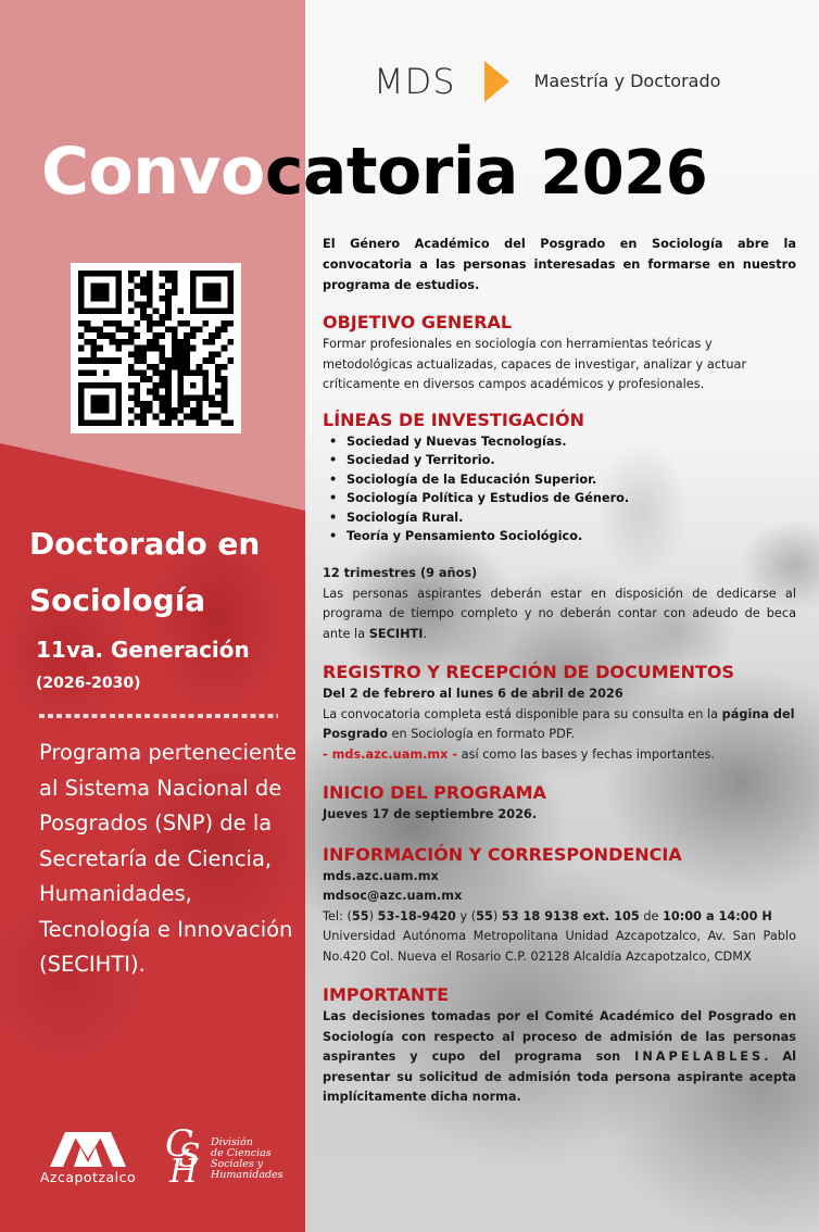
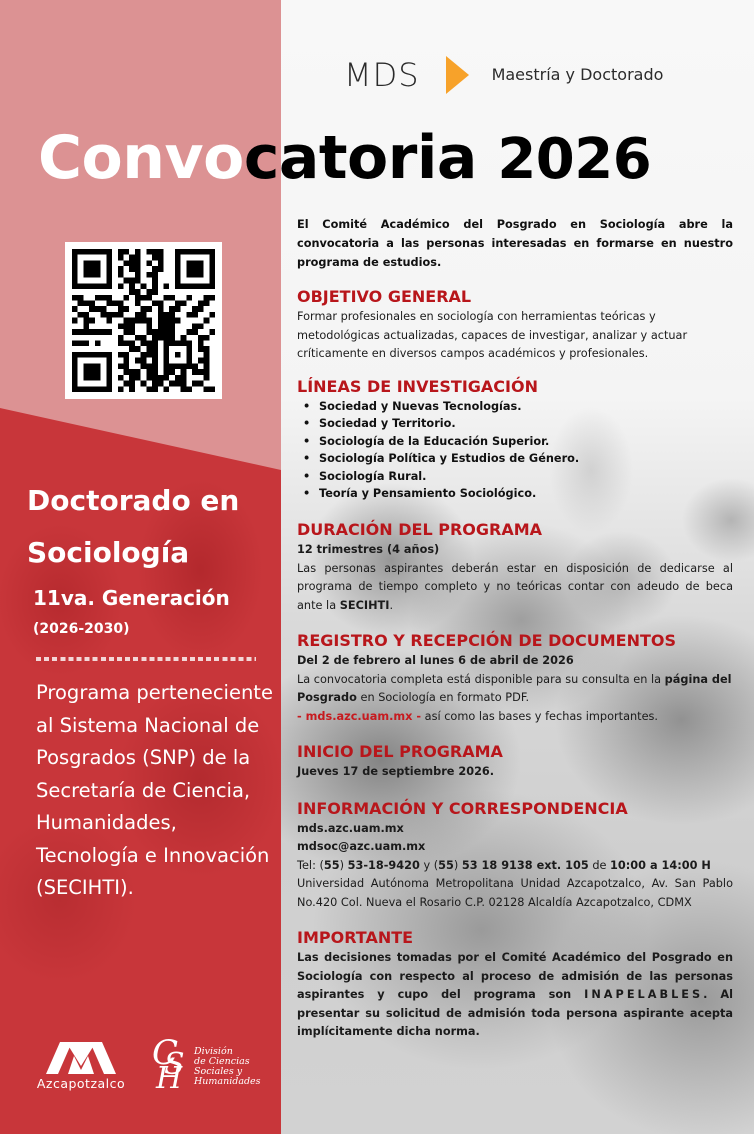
  MDS
  Maestría y Doctorado
  Convocatoria 2026
  Doctorado en
  Sociología
  11va. Generación
  (2026-2030)
  Programa perteneciente al Sistema Nacional de Posgrados (SNP) de la Secretaría de Ciencia, Humanidades, Tecnología e Innovación (SECIHTI).
  Azcapotzalco
  C
  S
  H
  División
  de Ciencias
  Sociales y
  Humanidades
- El Género Académico del Posgrado en Sociología abre la convocatoria a las personas interesadas en formarse en nuestro programa de estudios.
+ El Comité Académico del Posgrado en Sociología abre la convocatoria a las personas interesadas en formarse en nuestro programa de estudios.
  OBJETIVO GENERAL
  Formar profesionales en sociología con herramientas teóricas y metodológicas actualizadas, capaces de investigar, analizar y actuar críticamente en diversos campos académicos y profesionales.
  LÍNEAS DE INVESTIGACIÓN
  Sociedad y Nuevas Tecnologías.
  Sociedad y Territorio.
  Sociología de la Educación Superior.
  Sociología Política y Estudios de Género.
  Sociología Rural.
  Teoría y Pensamiento Sociológico.
+ DURACIÓN DEL PROGRAMA
- 12 trimestres (9 años)
+ 12 trimestres (4 años)
- Las personas aspirantes deberán estar en disposición de dedicarse al programa de tiempo completo y no deberán contar con adeudo de beca ante la SECIHTI.
+ Las personas aspirantes deberán estar en disposición de dedicarse al programa de tiempo completo y no teóricas contar con adeudo de beca ante la SECIHTI.
  REGISTRO Y RECEPCIÓN DE DOCUMENTOS
  Del 2 de febrero al lunes 6 de abril de 2026
  La convocatoria completa está disponible para su consulta en la página del Posgrado en Sociología en formato PDF.
  - mds.azc.uam.mx - así como las bases y fechas importantes.
  INICIO DEL PROGRAMA
  Jueves 17 de septiembre 2026.
  INFORMACIÓN Y CORRESPONDENCIA
  mds.azc.uam.mx
  mdsoc@azc.uam.mx
  Tel: (55) 53-18-9420 y (55) 53 18 9138 ext. 105 de 10:00 a 14:00 H
  Universidad Autónoma Metropolitana Unidad Azcapotzalco, Av. San Pablo No.420 Col. Nueva el Rosario C.P. 02128 Alcaldía Azcapotzalco, CDMX
  IMPORTANTE
  Las decisiones tomadas por el Comité Académico del Posgrado en Sociología con respecto al proceso de admisión de las personas aspirantes y cupo del programa son INAPELABLES. Al presentar su solicitud de admisión toda persona aspirante acepta implícitamente dicha norma.
